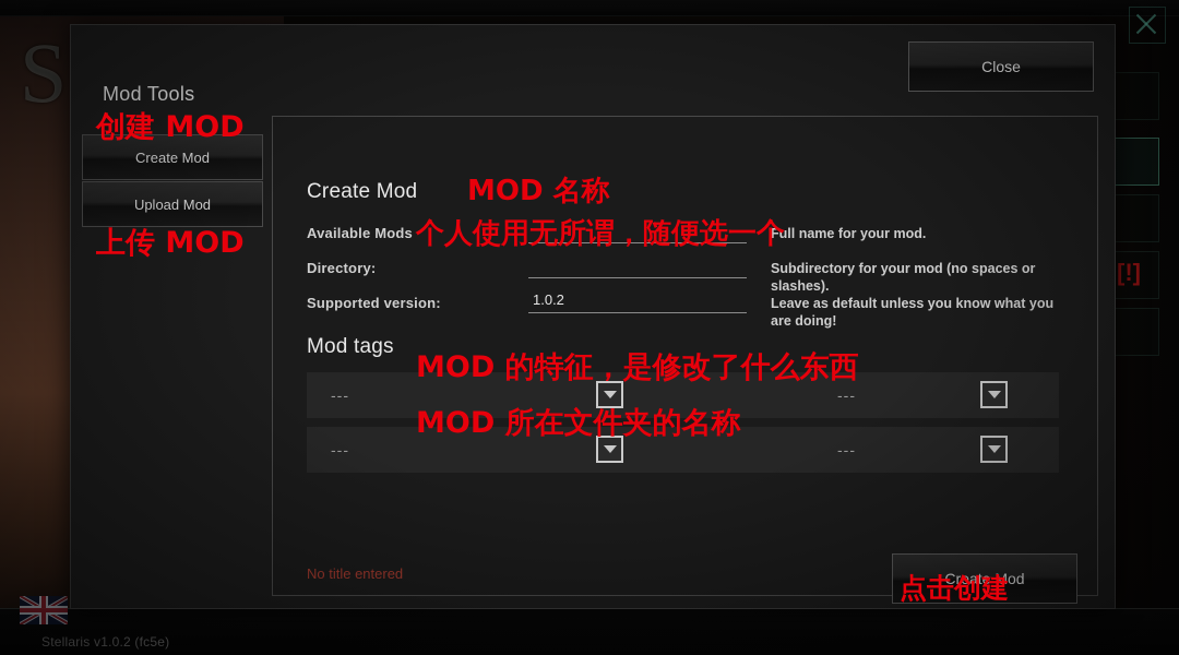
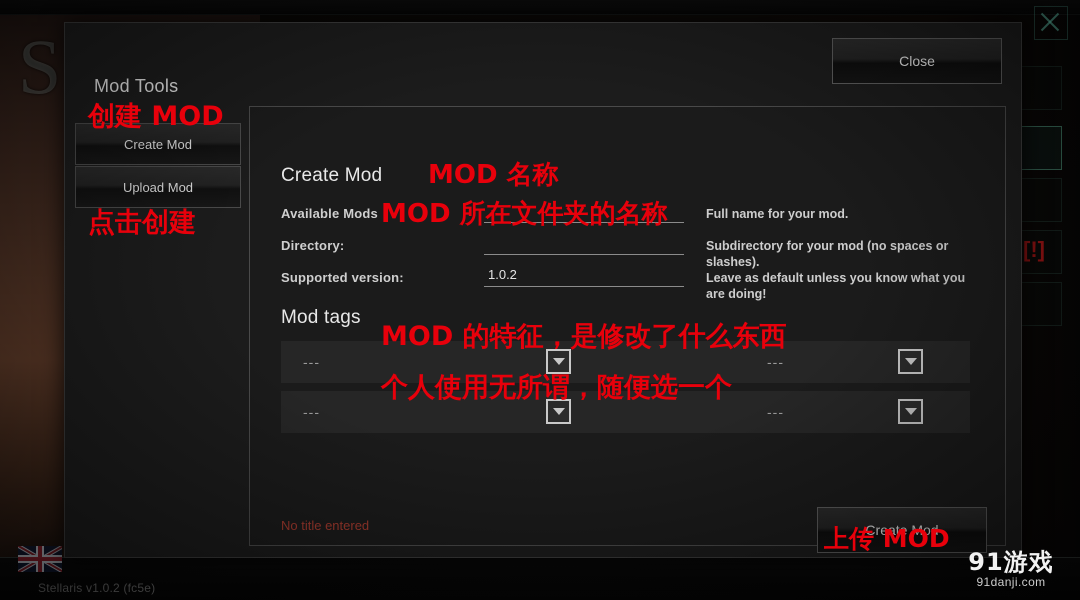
  创建 MOD
- 上传 MOD
+ 点击创建
  MOD 名称
- 个人使用无所谓，随便选一个
+ MOD 所在文件夹的名称
  MOD 的特征，是修改了什么东西
- MOD 所在文件夹的名称
+ 个人使用无所谓，随便选一个
- 点击创建
+ 上传 MOD
+ 91游戏
+ 91danji.com
